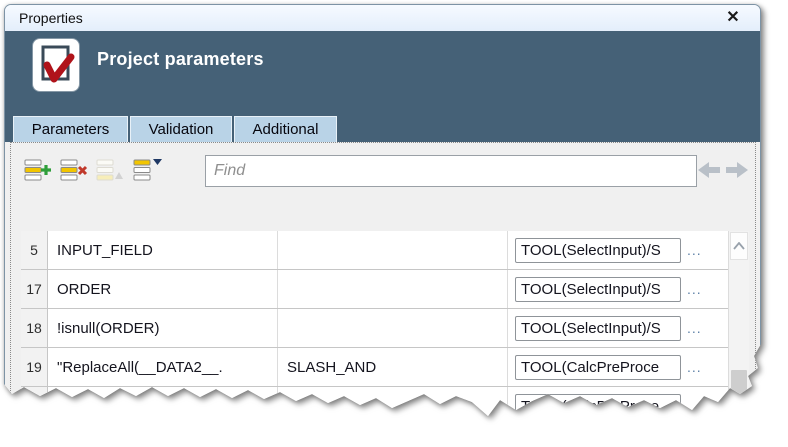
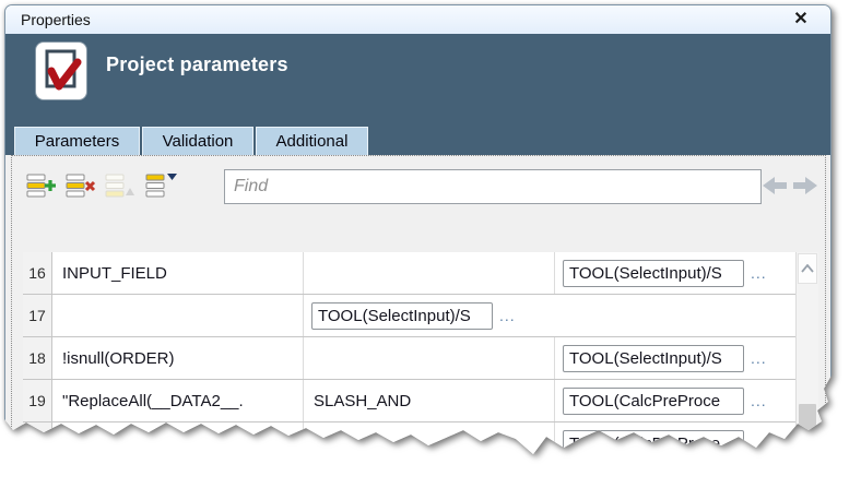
  Properties
  ✕
  Project parameters
  Parameters
  Validation
  Additional
  Find
- 5
+ 16
  INPUT_FIELD
  TOOL(SelectInput)/S
  ...
  17
- ORDER
  TOOL(SelectInput)/S
  ...
  18
  !isnull(ORDER)
  TOOL(SelectInput)/S
  ...
  19
  "ReplaceAll(__DATA2__.
  SLASH_AND
  TOOL(CalcPreProce
  ...
